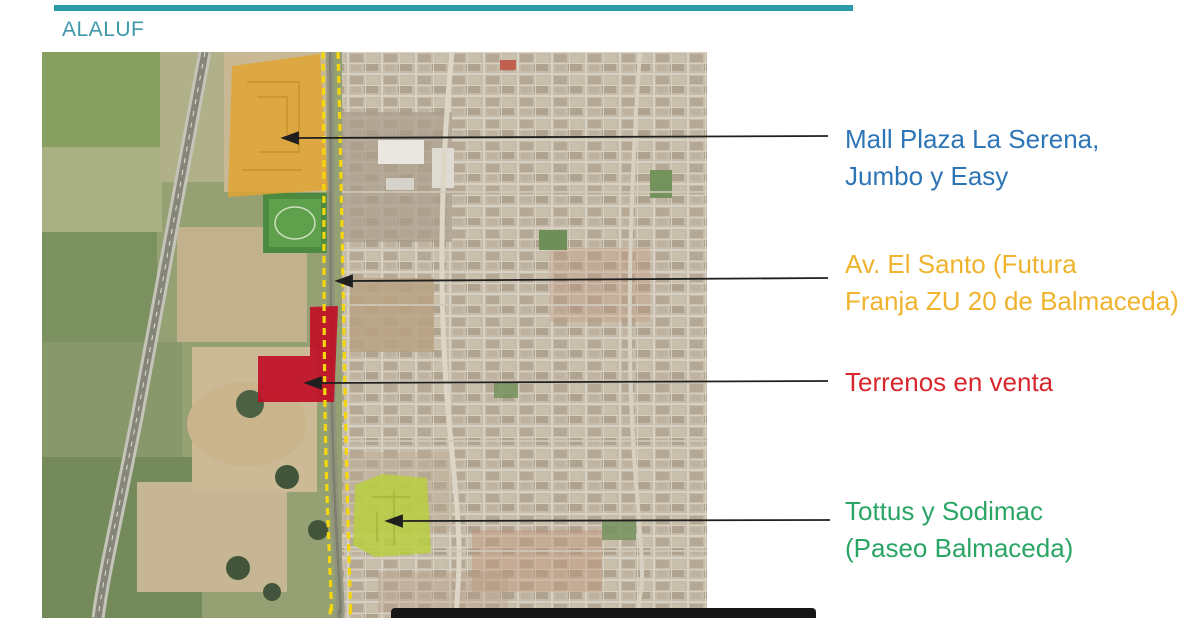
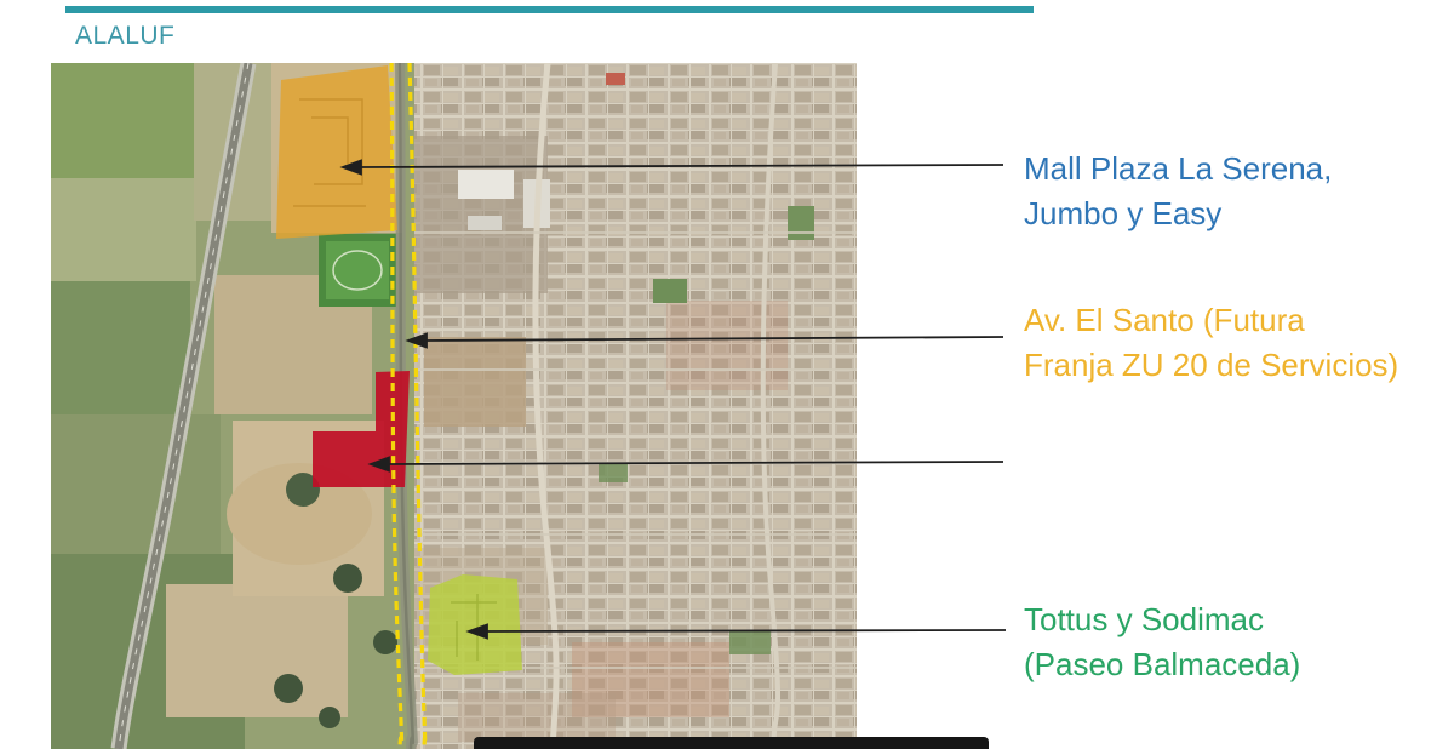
  ALALUF
  Mall Plaza La Serena,
  Jumbo y Easy
  Av. El Santo (Futura
- Franja ZU 20 de Balmaceda)
+ Franja ZU 20 de Servicios)
- Terrenos en venta
  Tottus y Sodimac
  (Paseo Balmaceda)
